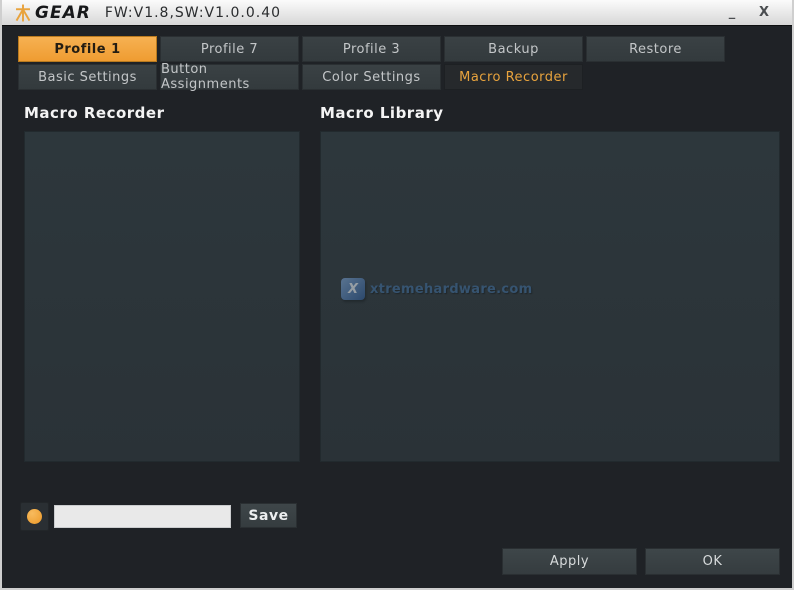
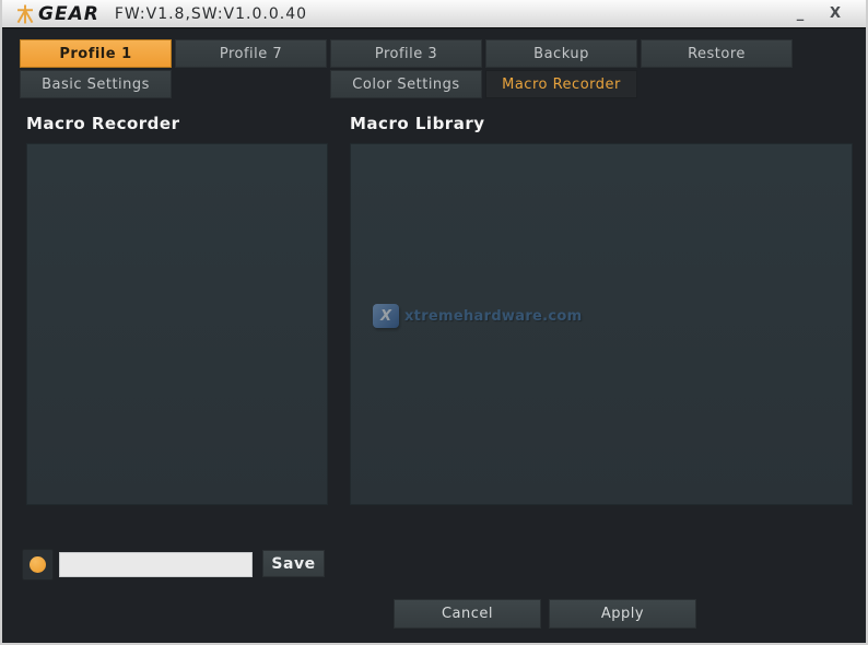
  GEAR
  FW:V1.8,SW:V1.0.0.40
  _
  X
  Profile 1
  Profile 7
  Profile 3
  Backup
  Restore
  Basic Settings
- Button Assignments
  Color Settings
  Macro Recorder
  Macro Recorder
  Macro Library
  X
  xtremehardware.com
  Save
+ Cancel
  Apply
- OK
